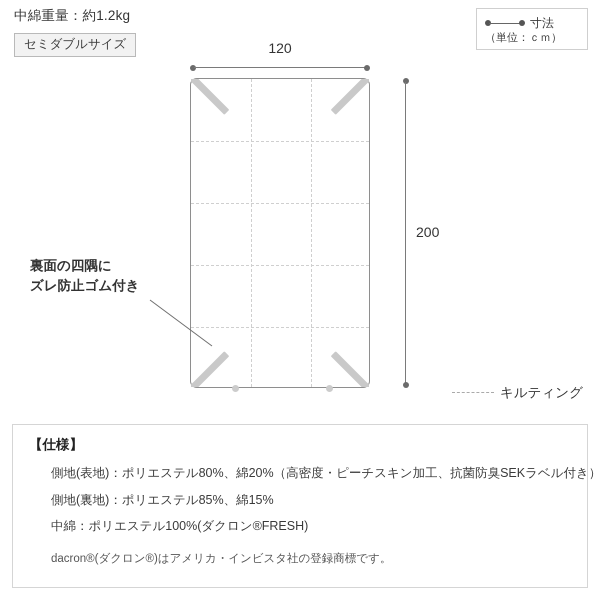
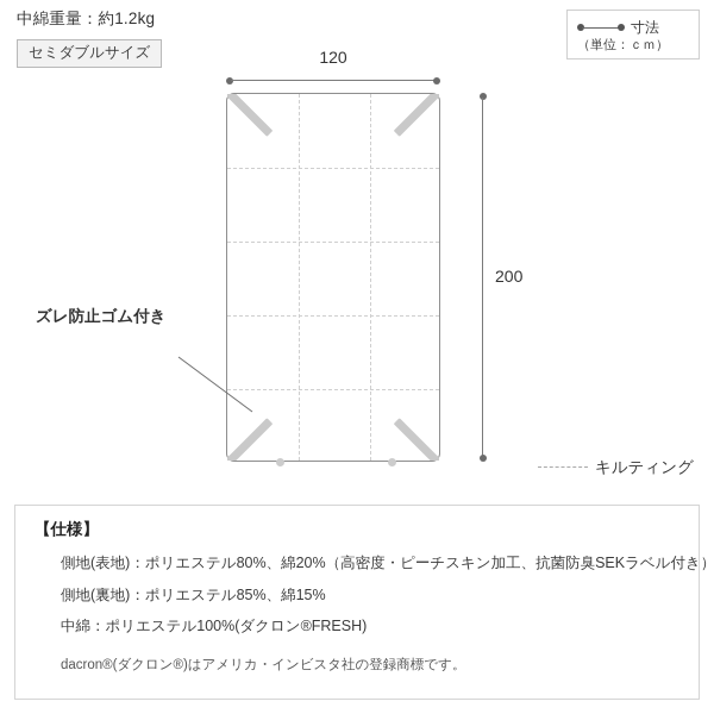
  中綿重量：約1.2kg
  セミダブルサイズ
  寸法
  （単位：ｃｍ）
  120
  200
- 裏面の四隅に
  ズレ防止ゴム付き
  キルティング
  【仕様】
  側地(表地)：ポリエステル80%、綿20%（高密度・ピーチスキン加工、抗菌防臭SEKラベル付き）
  側地(裏地)：ポリエステル85%、綿15%
  中綿：ポリエステル100%(ダクロン®FRESH)
  dacron®(ダクロン®)はアメリカ・インビスタ社の登録商標です。
